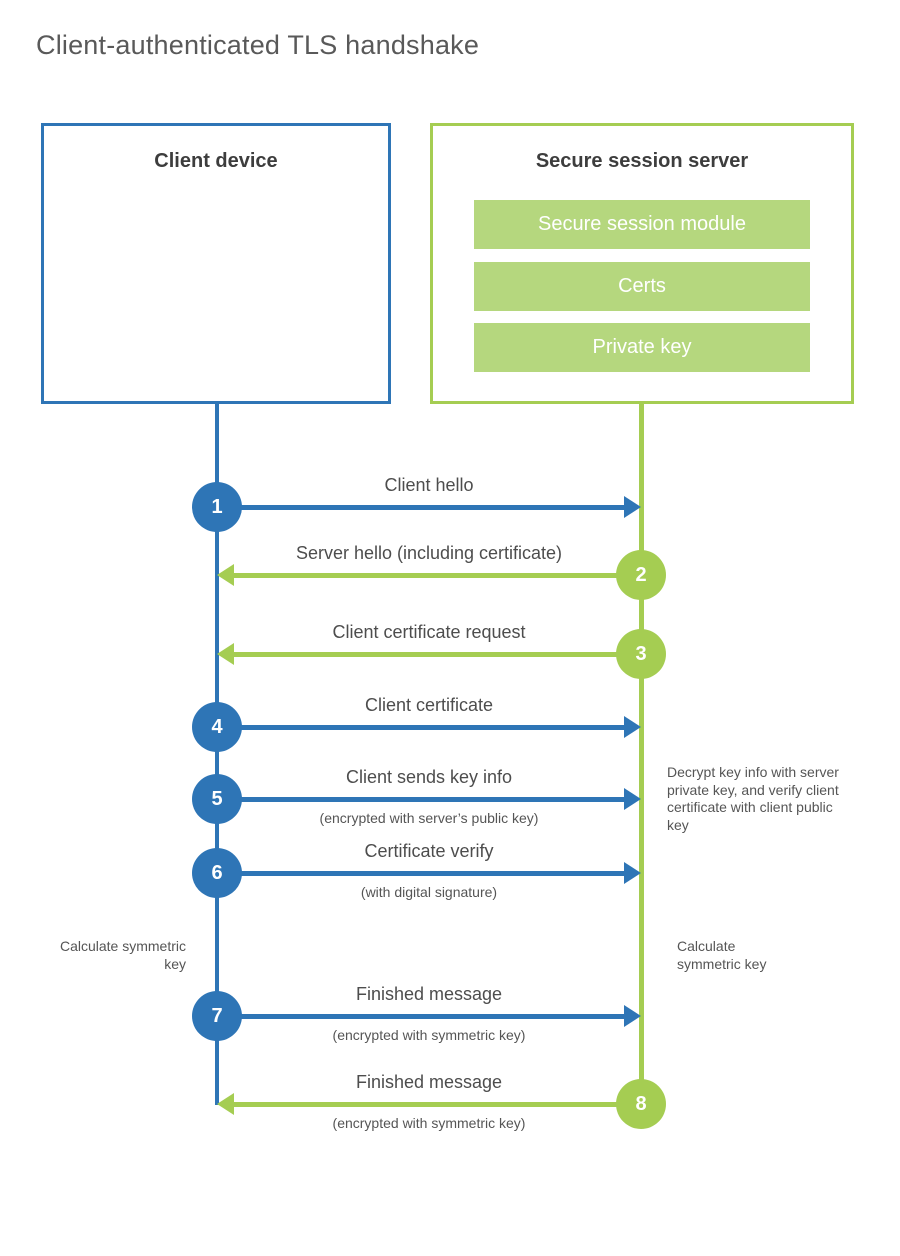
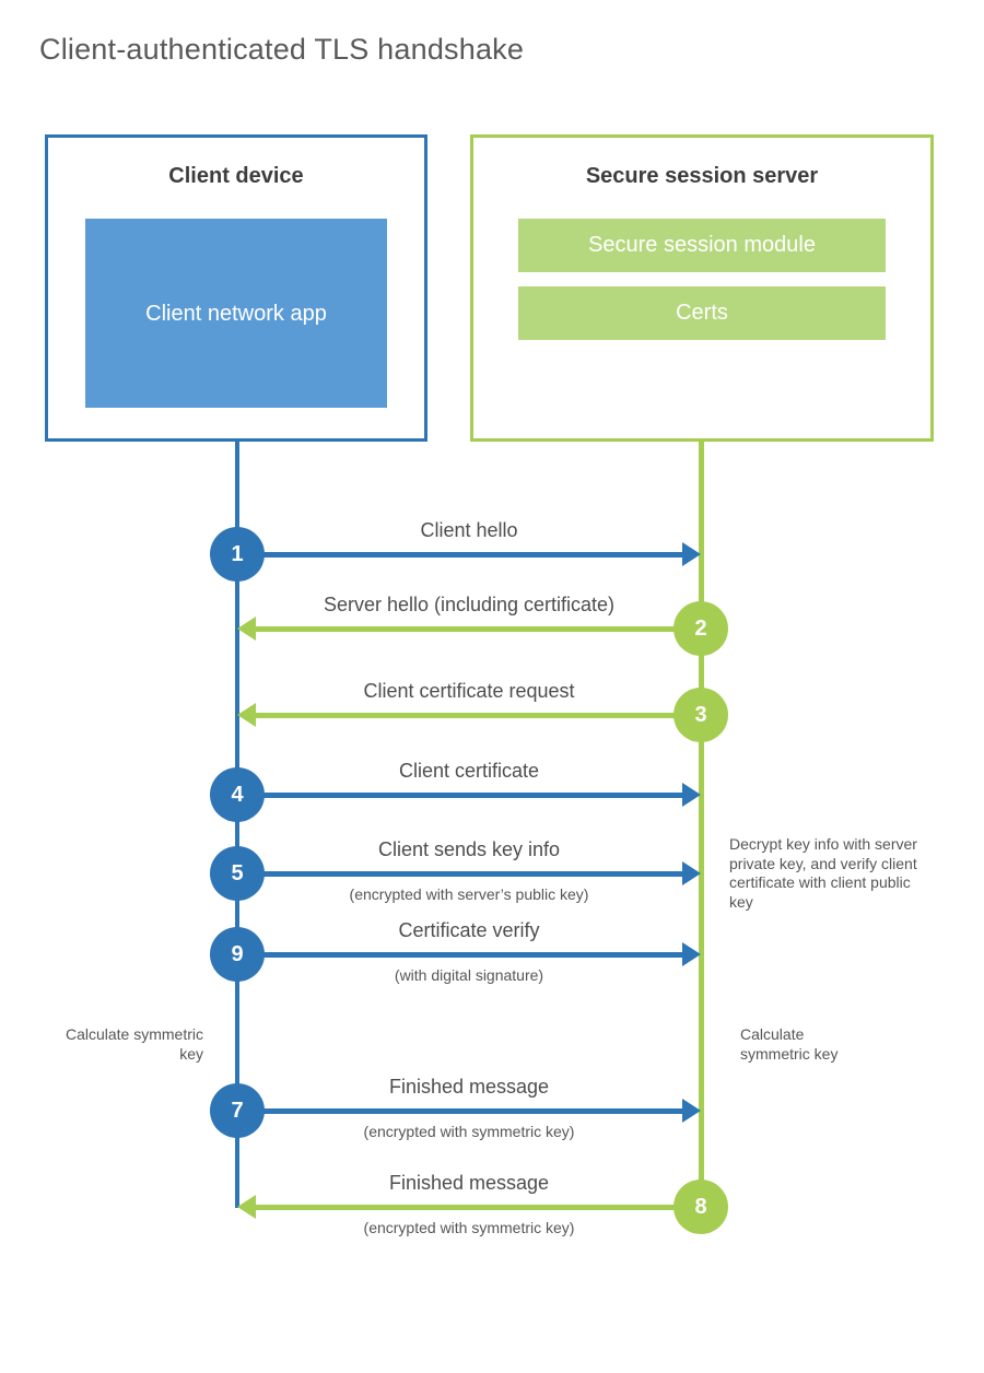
  Client-authenticated TLS handshake
  Client device
+ Client network app
  Secure session server
  Secure session module
  Certs
- Private key
  1
  Client hello
  2
  Server hello (including certificate)
  3
  Client certificate request
  4
  Client certificate
  5
  Client sends key info
  (encrypted with server’s public key)
- 6
+ 9
  Certificate verify
  (with digital signature)
  7
  Finished message
  (encrypted with symmetric key)
  8
  Finished message
  (encrypted with symmetric key)
  Decrypt key info with server private key, and verify client certificate with client public key
  Calculate symmetric key
  Calculate symmetric key
